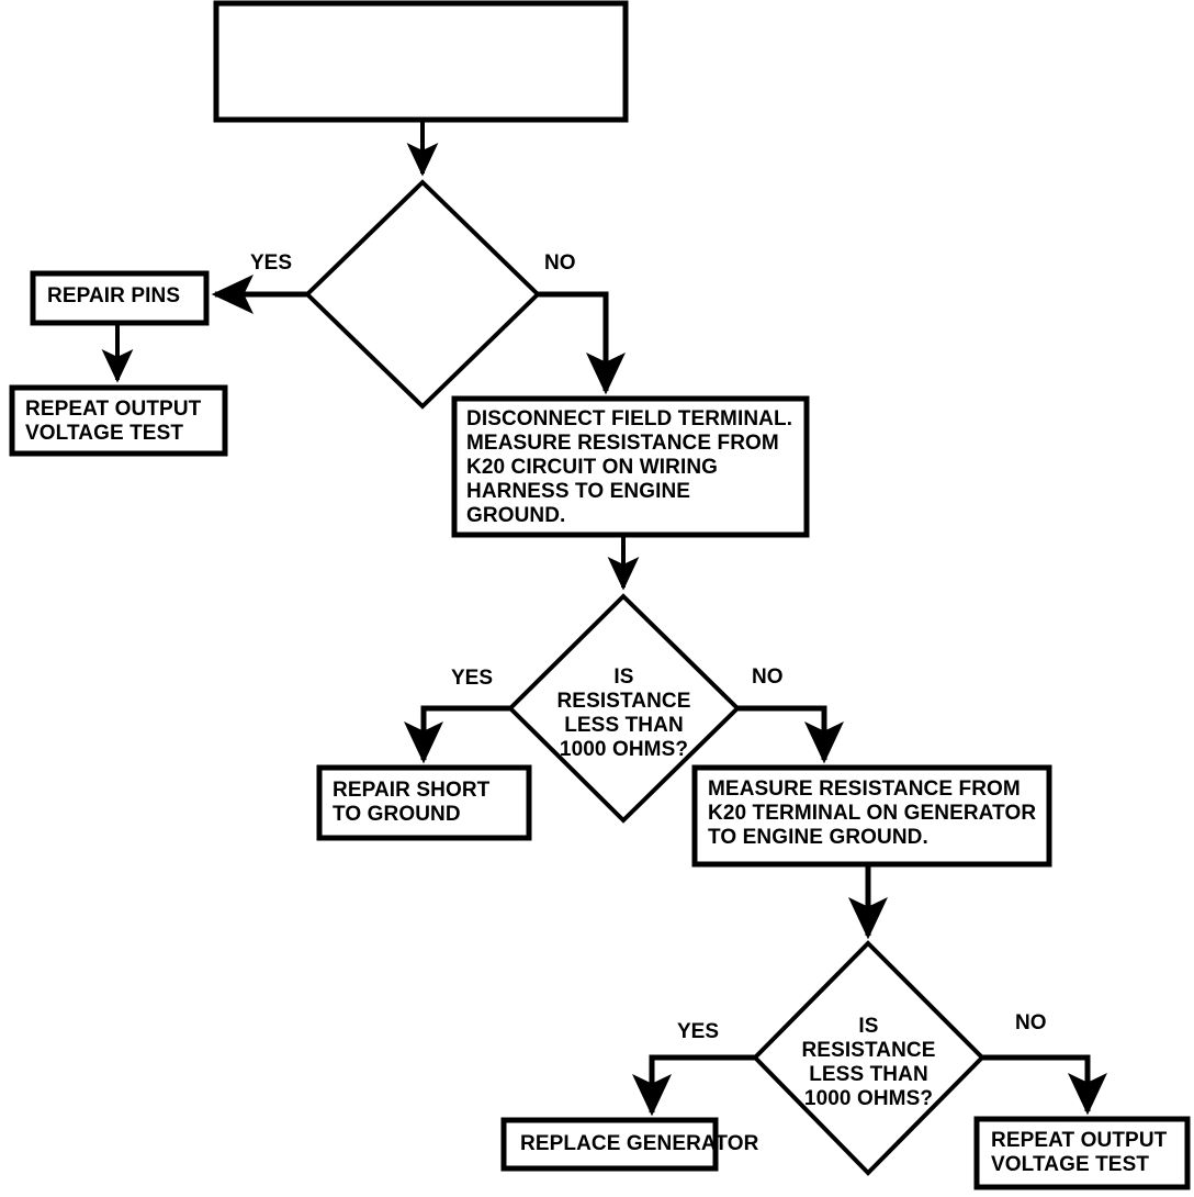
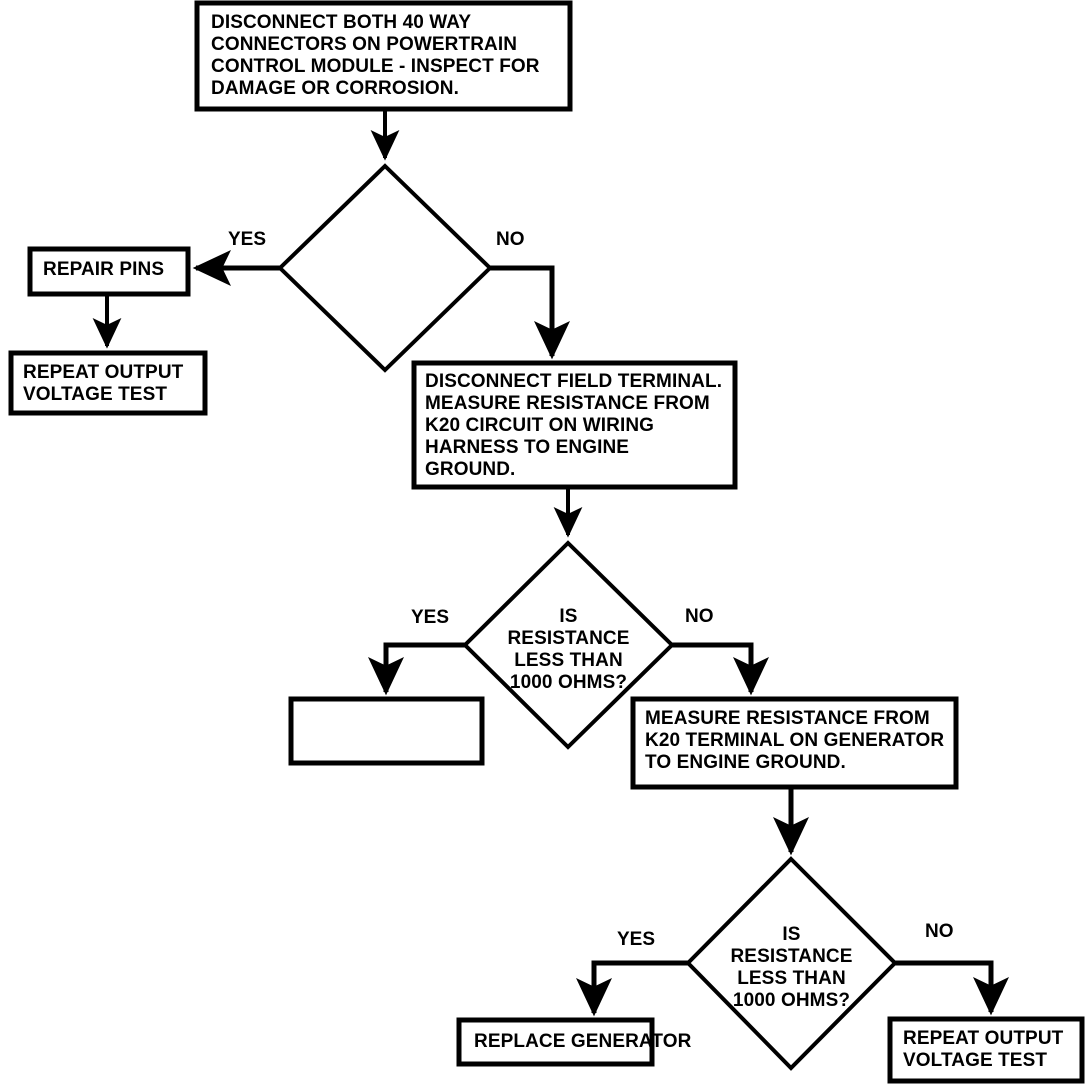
+ DISCONNECT BOTH 40 WAY
+ CONNECTORS ON POWERTRAIN
+ CONTROL MODULE - INSPECT FOR
+ DAMAGE OR CORROSION.
  REPAIR PINS
  REPEAT OUTPUT
  VOLTAGE TEST
  DISCONNECT FIELD TERMINAL.
  MEASURE RESISTANCE FROM
  K20 CIRCUIT ON WIRING
  HARNESS TO ENGINE
  GROUND.
  IS
  RESISTANCE
  LESS THAN
  1000 OHMS?
- REPAIR SHORT
- TO GROUND
  MEASURE RESISTANCE FROM
  K20 TERMINAL ON GENERATOR
  TO ENGINE GROUND.
  IS
  RESISTANCE
  LESS THAN
  1000 OHMS?
  REPLACE GENERATOR
  REPEAT OUTPUT
  VOLTAGE TEST
  YES
  NO
  YES
  NO
  YES
  NO
